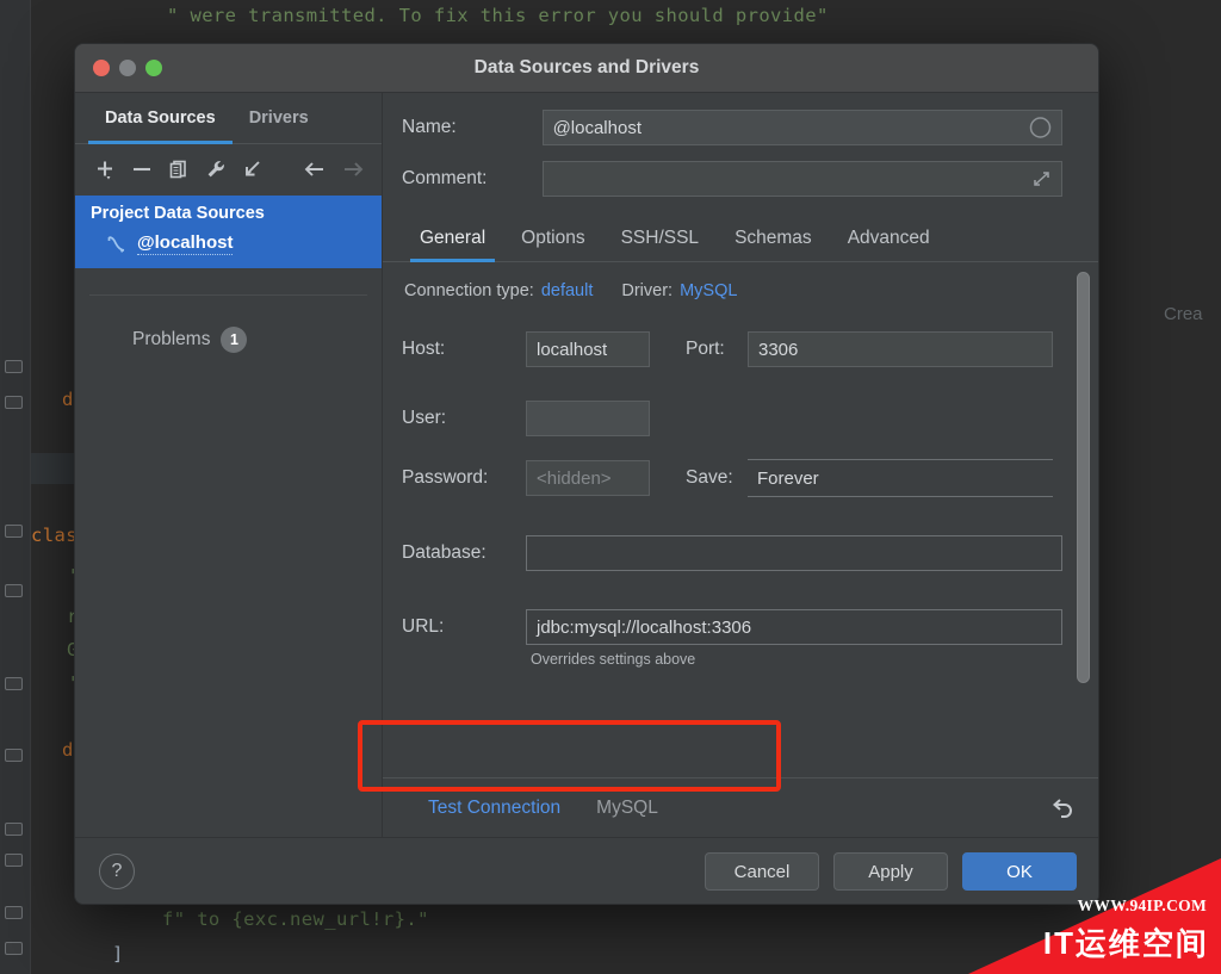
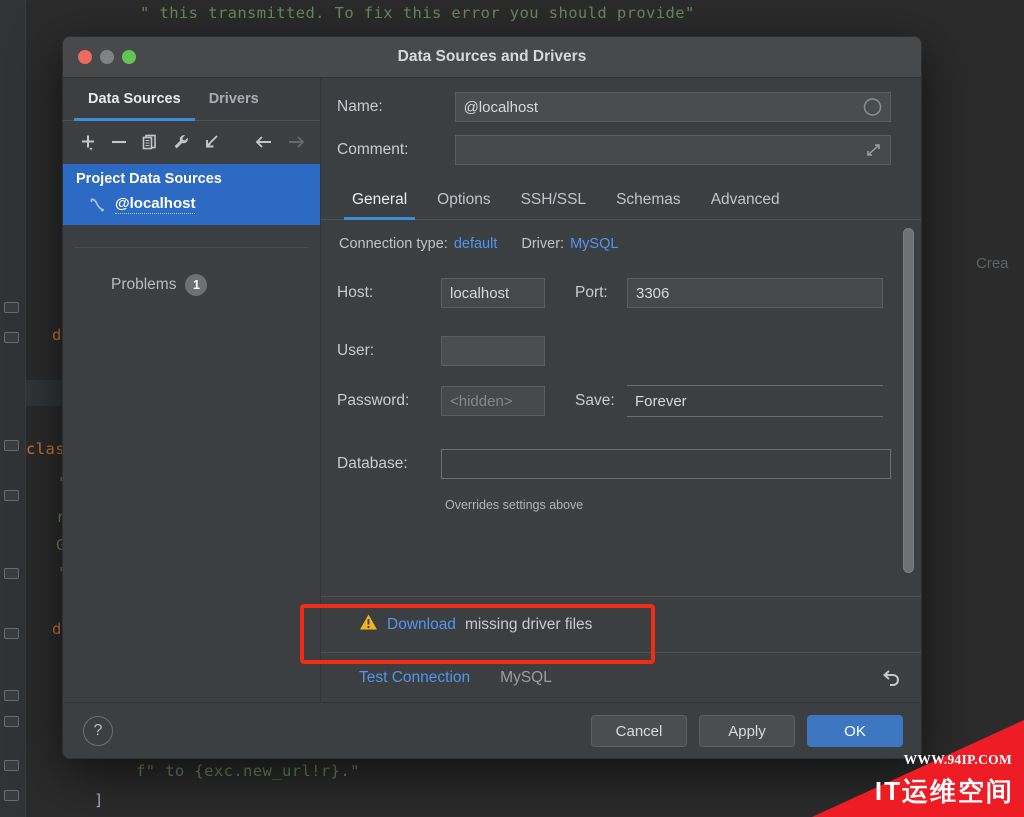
- " were transmitted. To fix this error you should provide"
+ " this transmitted. To fix this error you should provide"
  d
  clas
  r
  G
  d
  f" to {exc.new_url!r}."
  ]
  Crea
  Data Sources and Drivers
  Data Sources
  Drivers
  Project Data Sources
  @localhost
  Problems
  1
  Name:
  @localhost
  Comment:
  General
  Options
  SSH/SSL
  Schemas
  Advanced
  Connection type:
  default
  Driver:
  MySQL
  Host:
  localhost
  Port:
  3306
  User:
  Password:
  <hidden>
  Save:
  Forever
  Database:
- URL:
- jdbc:mysql://localhost:3306
  Overrides settings above
+ Download
+ missing driver files
  Test Connection
  MySQL
  ?
  Cancel
  Apply
  OK
  WWW.94IP.COM
  IT运维空间
